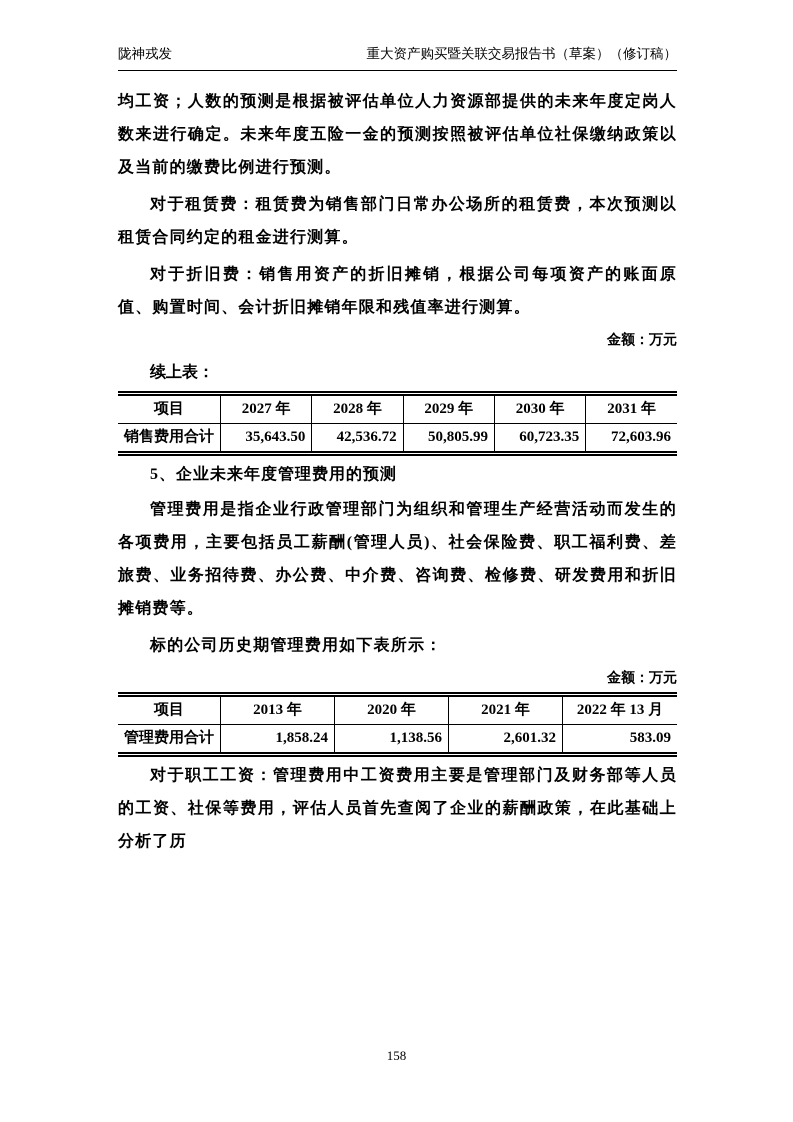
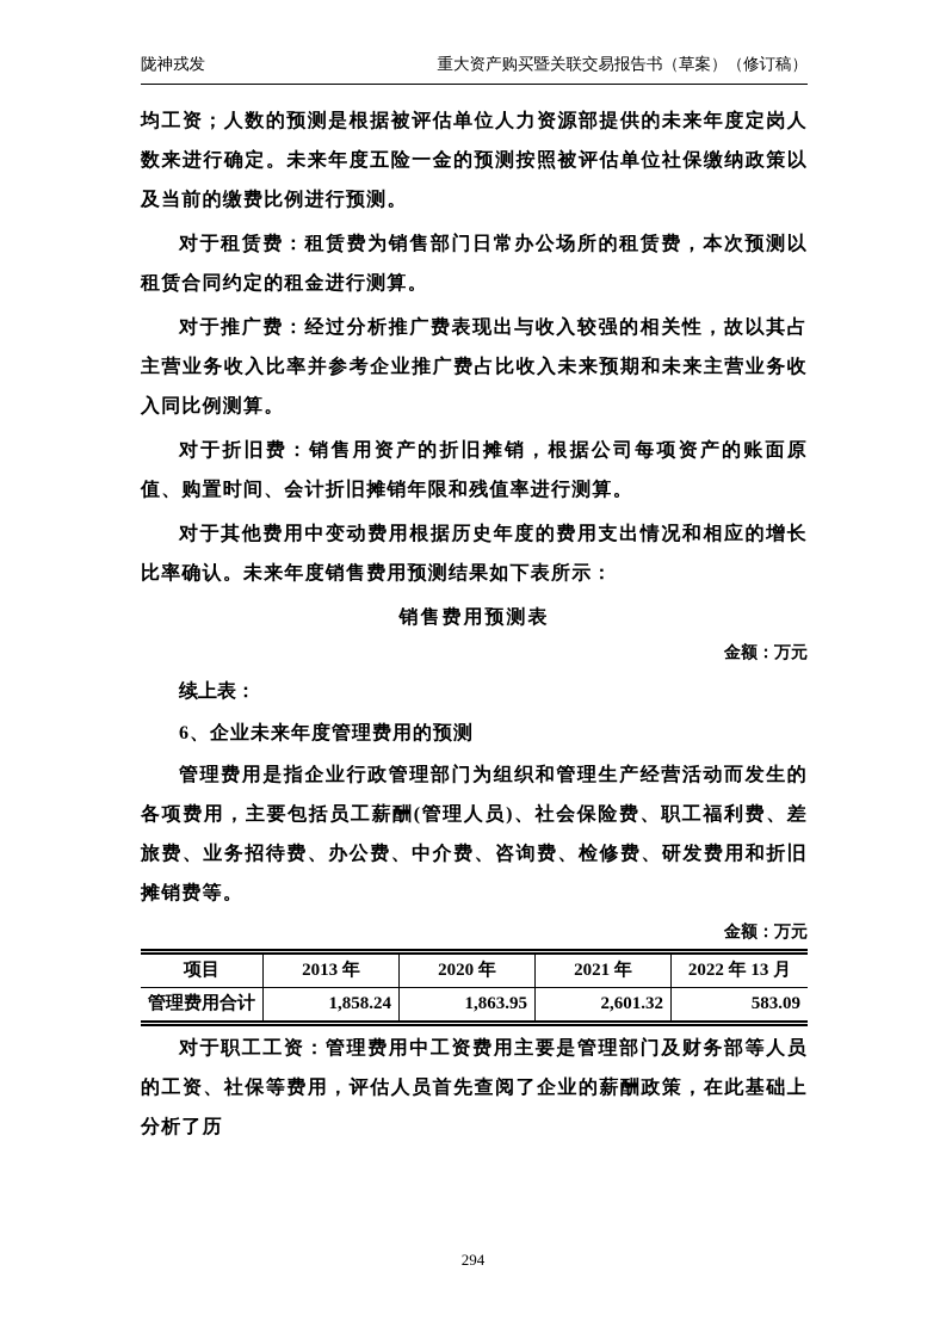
  陇神戎发
  重大资产购买暨关联交易报告书（草案）（修订稿）
  均工资；人数的预测是根据被评估单位人力资源部提供的未来年度定岗人数来进行确定。未来年度五险一金的预测按照被评估单位社保缴纳政策以及当前的缴费比例进行预测。
  对于租赁费：租赁费为销售部门日常办公场所的租赁费，本次预测以租赁合同约定的租金进行测算。
+ 对于推广费：经过分析推广费表现出与收入较强的相关性，故以其占主营业务收入比率并参考企业推广费占比收入未来预期和未来主营业务收入同比例测算。
  对于折旧费：销售用资产的折旧摊销，根据公司每项资产的账面原值、购置时间、会计折旧摊销年限和残值率进行测算。
+ 对于其他费用中变动费用根据历史年度的费用支出情况和相应的增长比率确认。未来年度销售费用预测结果如下表所示：
+ 销售费用预测表
  金额：万元
  续上表：
- 项目	2027 年	2028 年	2029 年	2030 年	2031 年
- 销售费用合计	35,643.50	42,536.72	50,805.99	60,723.35	72,603.96
- 5、企业未来年度管理费用的预测
+ 6、企业未来年度管理费用的预测
  管理费用是指企业行政管理部门为组织和管理生产经营活动而发生的各项费用，主要包括员工薪酬(管理人员)、社会保险费、职工福利费、差旅费、业务招待费、办公费、中介费、咨询费、检修费、研发费用和折旧摊销费等。
- 标的公司历史期管理费用如下表所示：
  金额：万元
  项目	2013 年	2020 年	2021 年	2022 年 13 月
- 管理费用合计	1,858.24	1,138.56	2,601.32	583.09
+ 管理费用合计	1,858.24	1,863.95	2,601.32	583.09
  对于职工工资：管理费用中工资费用主要是管理部门及财务部等人员的工资、社保等费用，评估人员首先查阅了企业的薪酬政策，在此基础上分析了历
- 158
+ 294
